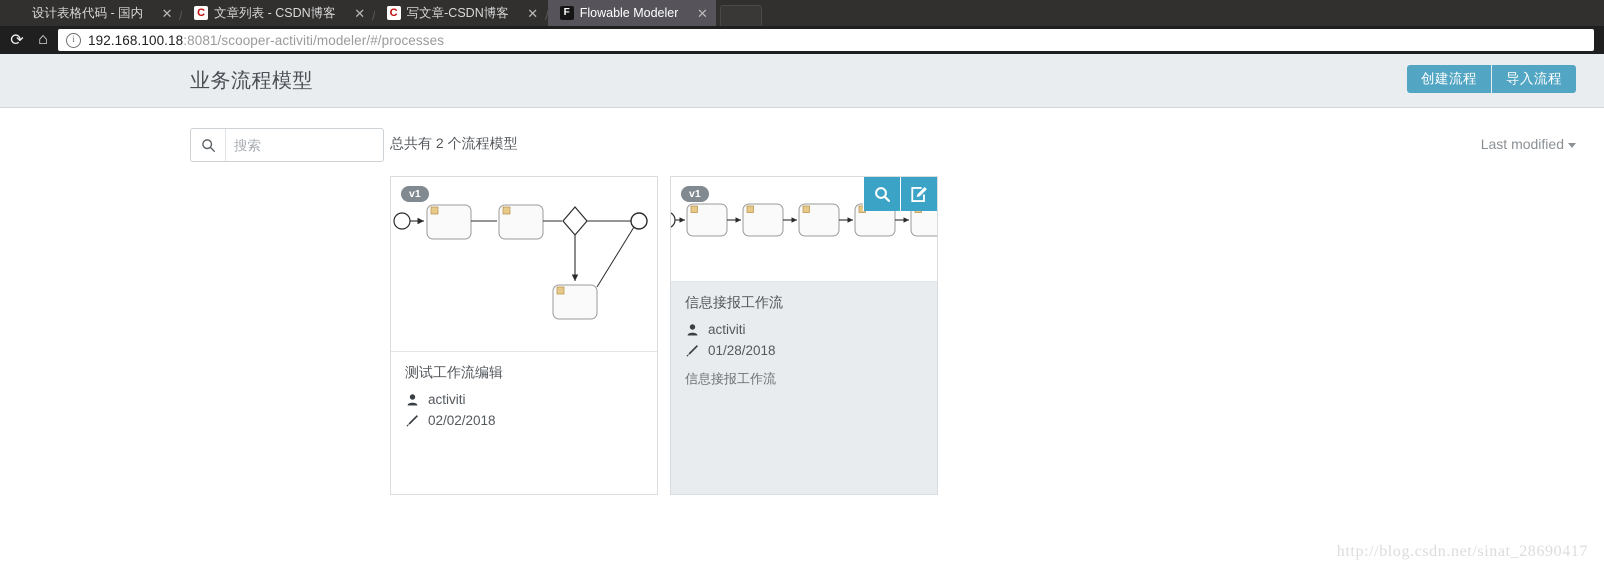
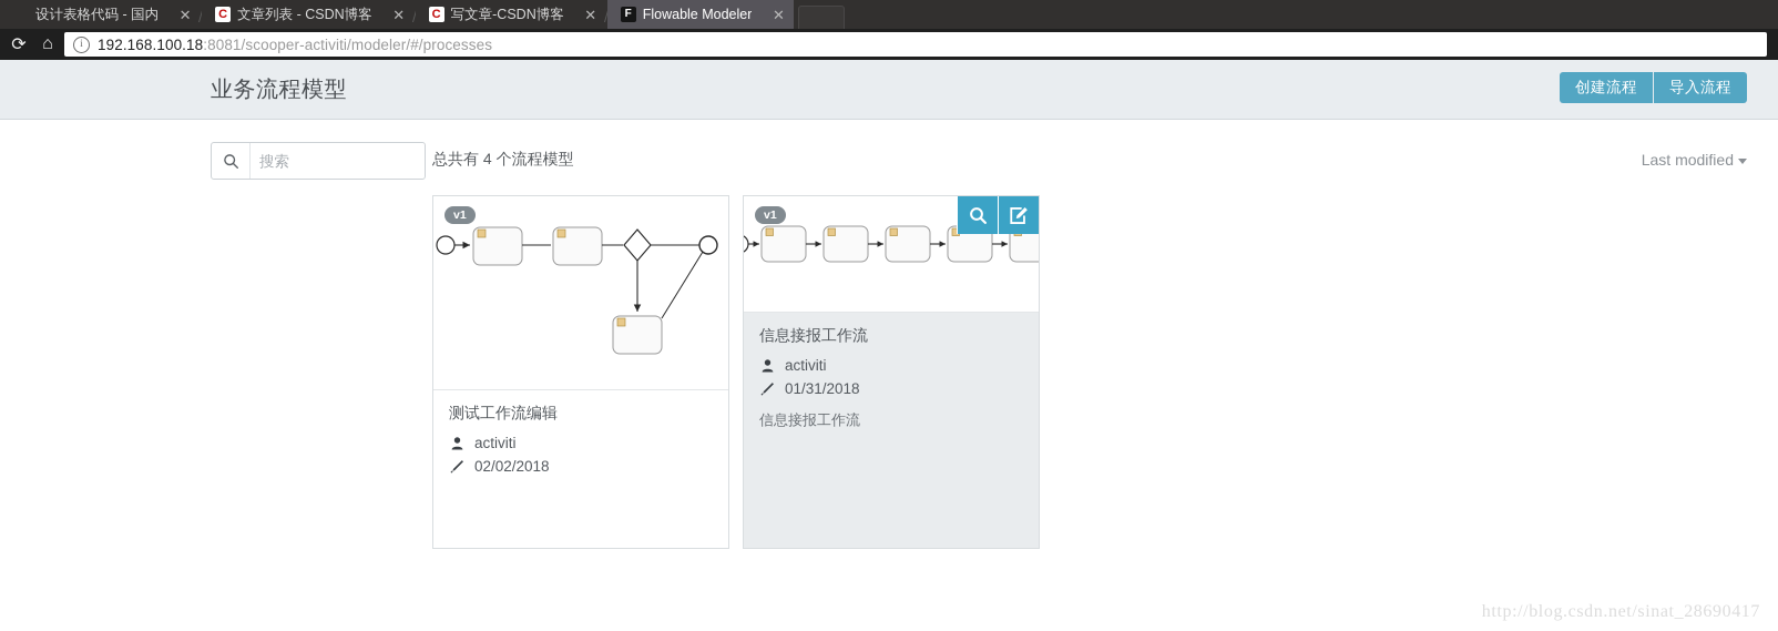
  设计表格代码 - 国内
  ✕
  C
  文章列表 - CSDN博客
  ✕
  C
  写文章-CSDN博客
  ✕
  F
  Flowable Modeler
  ✕
  ⟳
  ⌂
  i
  192.168.100.18:8081/scooper-activiti/modeler/#/processes
  业务流程模型
  创建流程
  导入流程
  搜索
- 总共有 2 个流程模型
+ 总共有 4 个流程模型
  Last modified
  v1
  测试工作流编辑
  activiti
  02/02/2018
  v1
  信息接报工作流
  activiti
- 01/28/2018
+ 01/31/2018
  信息接报工作流
  http://blog.csdn.net/sinat_28690417
